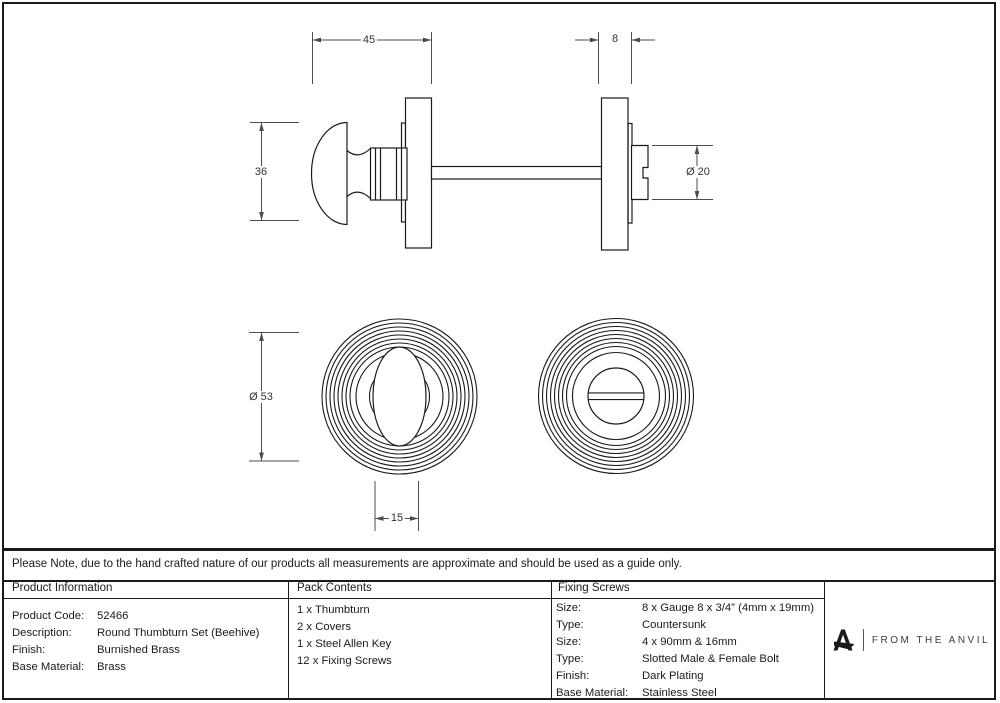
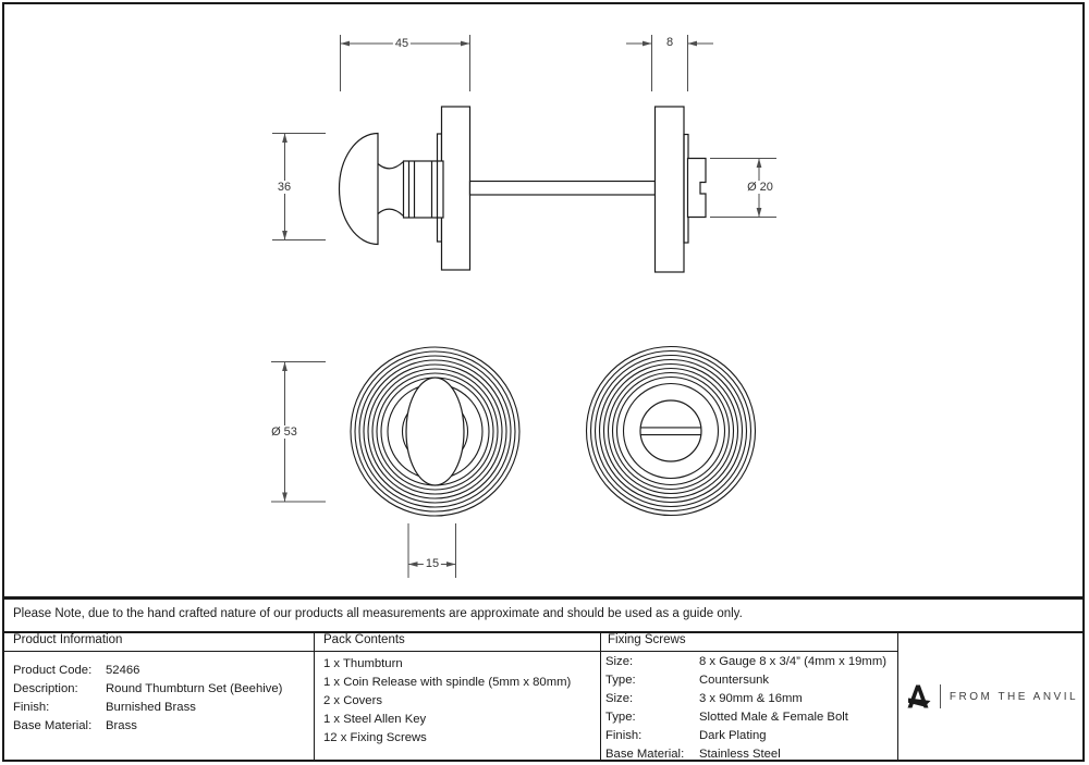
  45
  8
  36
  Ø 20
  Ø 53
  15
  Please Note, due to the hand crafted nature of our products all measurements are approximate and should be used as a guide only.
  Product Information
  Pack Contents
  Fixing Screws
  Product Code:
  52466
  Description:
  Round Thumbturn Set (Beehive)
  Finish:
  Burnished Brass
  Base Material:
  Brass
  1 x Thumbturn
+ 1 x Coin Release with spindle (5mm x 80mm)
  2 x Covers
  1 x Steel Allen Key
  12 x Fixing Screws
  Size:
  8 x Gauge 8 x 3/4” (4mm x 19mm)
  Type:
  Countersunk
  Size:
- 4 x 90mm & 16mm
+ 3 x 90mm & 16mm
  Type:
  Slotted Male & Female Bolt
  Finish:
  Dark Plating
  Base Material:
  Stainless Steel
  FROM THE ANVIL
